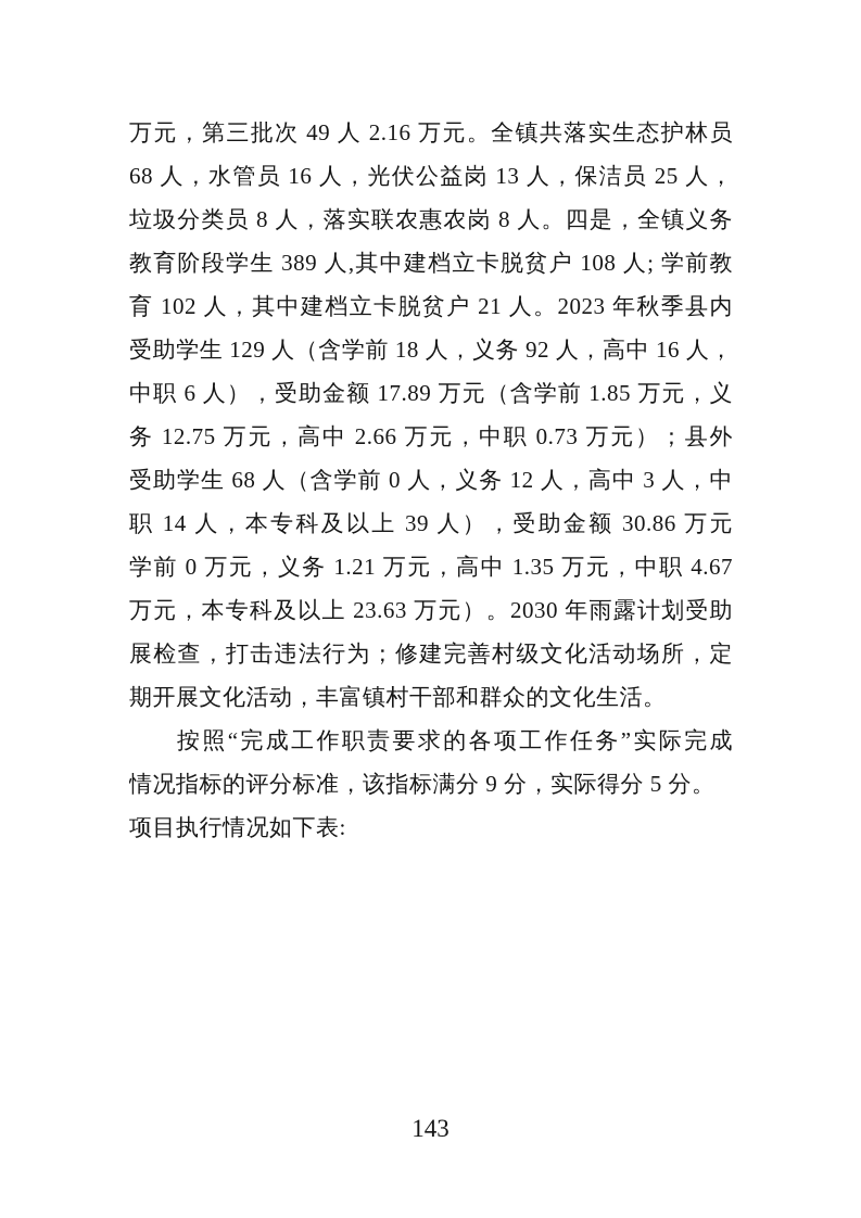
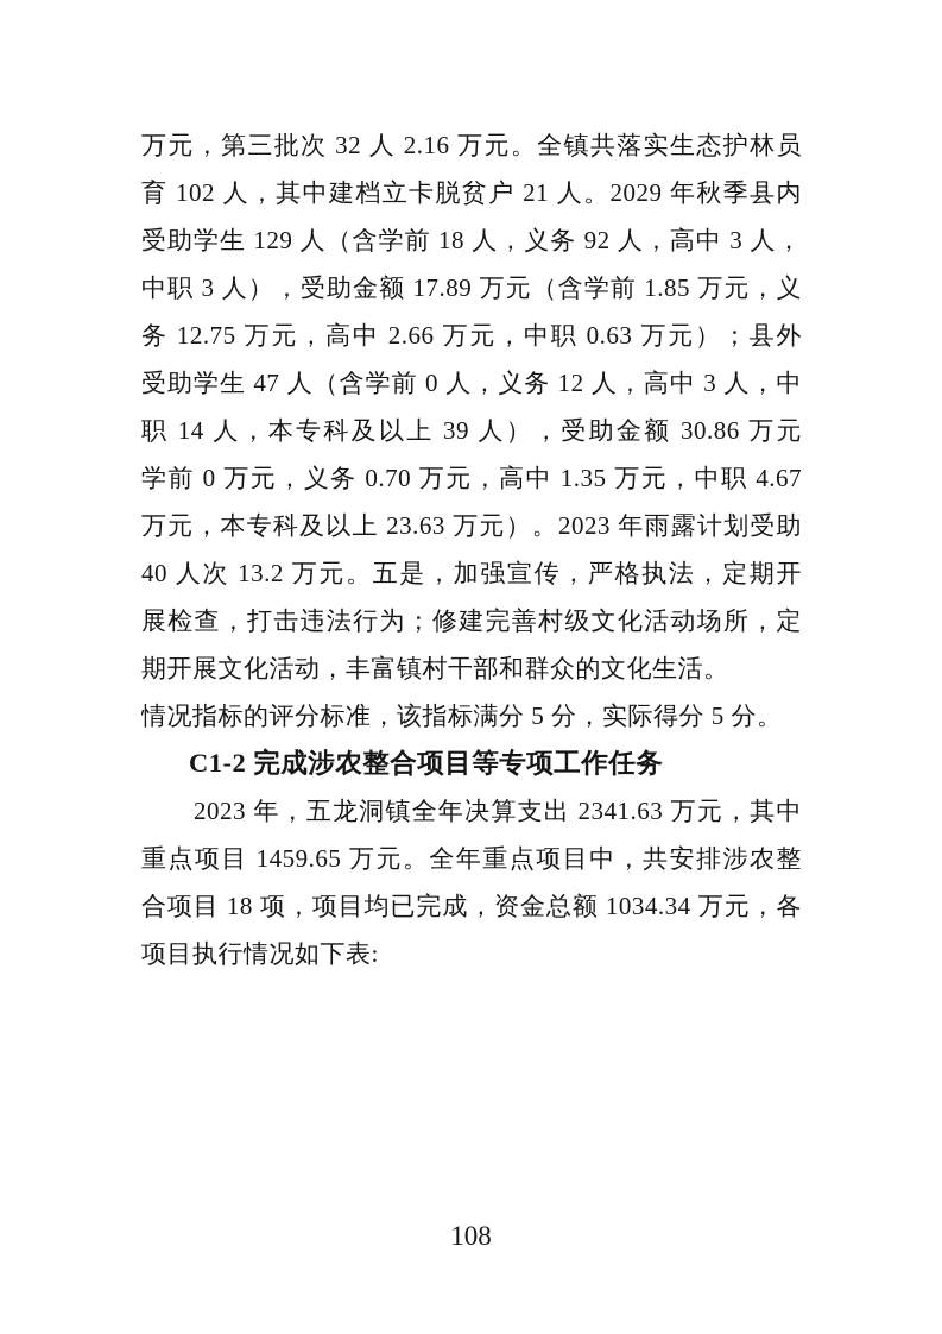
- 万元，第三批次 49 人 2.16 万元。全镇共落实生态护林员
+ 万元，第三批次 32 人 2.16 万元。全镇共落实生态护林员
- 68 人，水管员 16 人，光伏公益岗 13 人，保洁员 25 人，
- 垃圾分类员 8 人，落实联农惠农岗 8 人。四是，全镇义务
- 教育阶段学生 389 人,其中建档立卡脱贫户 108 人; 学前教
- 育 102 人，其中建档立卡脱贫户 21 人。2023 年秋季县内
+ 育 102 人，其中建档立卡脱贫户 21 人。2029 年秋季县内
- 受助学生 129 人（含学前 18 人，义务 92 人，高中 16 人，
+ 受助学生 129 人（含学前 18 人，义务 92 人，高中 3 人，
- 中职 6 人），受助金额 17.89 万元（含学前 1.85 万元，义
+ 中职 3 人），受助金额 17.89 万元（含学前 1.85 万元，义
- 务 12.75 万元，高中 2.66 万元，中职 0.73 万元）；县外
+ 务 12.75 万元，高中 2.66 万元，中职 0.63 万元）；县外
- 受助学生 68 人（含学前 0 人，义务 12 人，高中 3 人，中
+ 受助学生 47 人（含学前 0 人，义务 12 人，高中 3 人，中
  职 14 人，本专科及以上 39 人），受助金额 30.86 万元
- 学前 0 万元，义务 1.21 万元，高中 1.35 万元，中职 4.67
+ 学前 0 万元，义务 0.70 万元，高中 1.35 万元，中职 4.67
- 万元，本专科及以上 23.63 万元）。2030 年雨露计划受助
+ 万元，本专科及以上 23.63 万元）。2023 年雨露计划受助
+ 40 人次 13.2 万元。五是，加强宣传，严格执法，定期开
  展检查，打击违法行为；修建完善村级文化活动场所，定
  期开展文化活动，丰富镇村干部和群众的文化生活。
- 按照“完成工作职责要求的各项工作任务”实际完成
- 情况指标的评分标准，该指标满分 9 分，实际得分 5 分。
+ 情况指标的评分标准，该指标满分 5 分，实际得分 5 分。
+ C1-2 完成涉农整合项目等专项工作任务
+ 2023 年，五龙洞镇全年决算支出 2341.63 万元，其中
+ 重点项目 1459.65 万元。全年重点项目中，共安排涉农整
+ 合项目 18 项，项目均已完成，资金总额 1034.34 万元，各
  项目执行情况如下表:
- 143
+ 108
